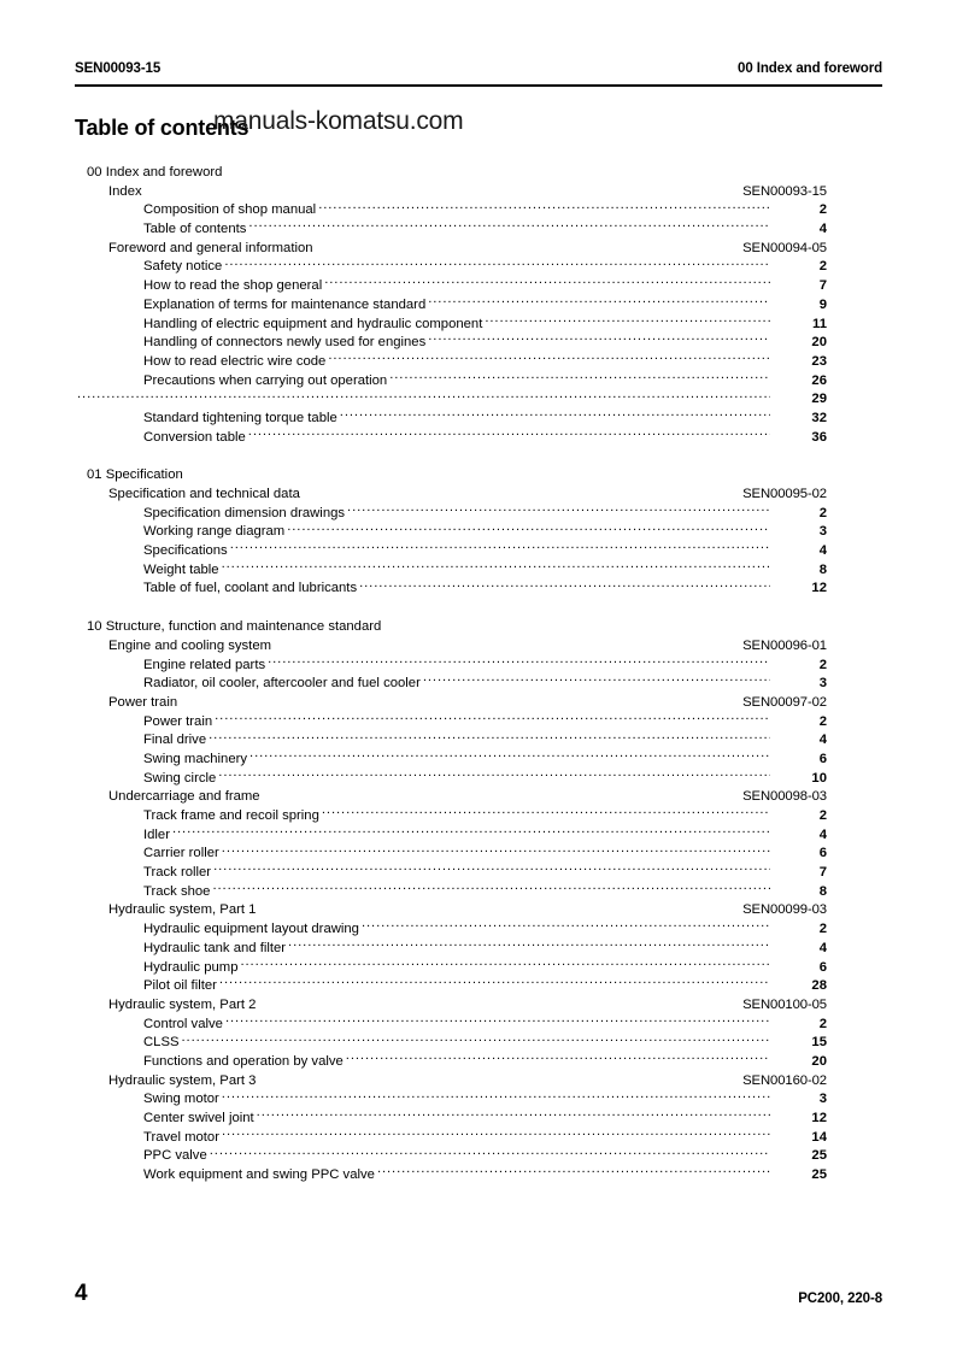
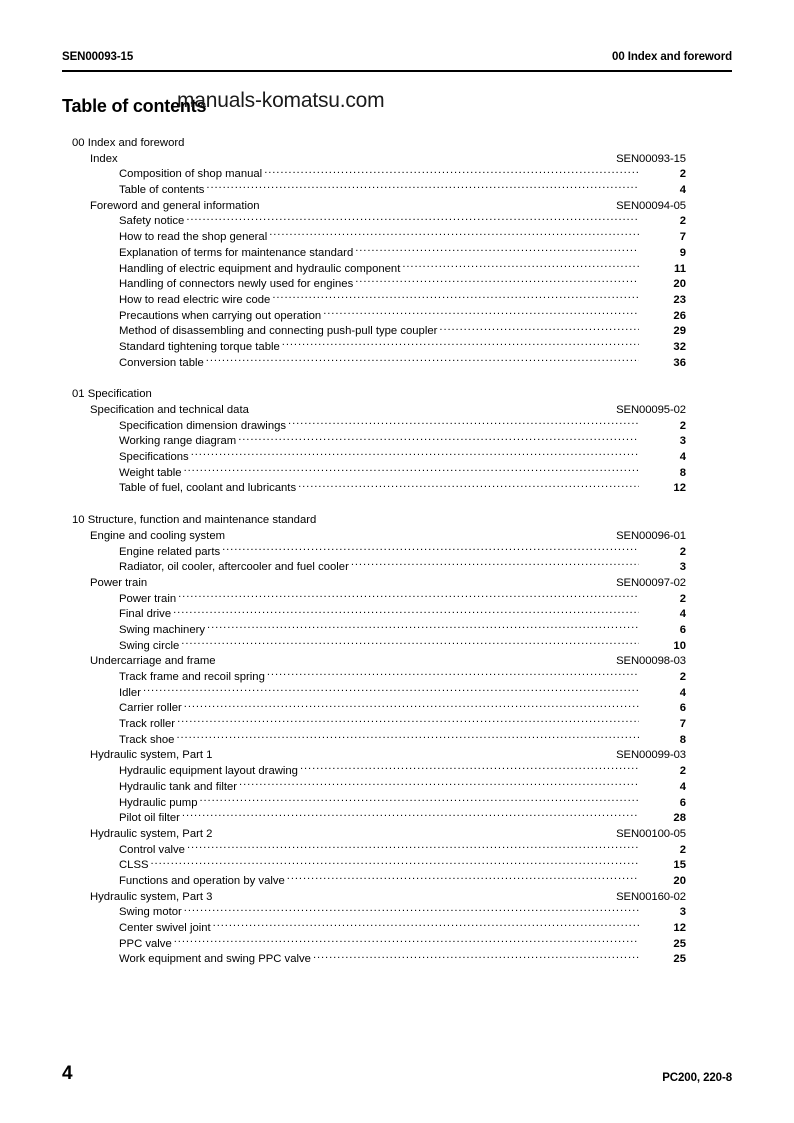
  SEN00093-15
  00 Index and foreword
  Table of contents
  manuals-komatsu.com
  00 Index and foreword
  Index
  SEN00093-15
  Composition of shop manual
  2
  Table of contents
  4
  Foreword and general information
  SEN00094-05
  Safety notice
  2
  How to read the shop general
  7
  Explanation of terms for maintenance standard
  9
  Handling of electric equipment and hydraulic component
  11
  Handling of connectors newly used for engines
  20
  How to read electric wire code
  23
  Precautions when carrying out operation
  26
+ Method of disassembling and connecting push-pull type coupler
  29
  Standard tightening torque table
  32
  Conversion table
  36
  01 Specification
  Specification and technical data
  SEN00095-02
  Specification dimension drawings
  2
  Working range diagram
  3
  Specifications
  4
  Weight table
  8
  Table of fuel, coolant and lubricants
  12
  10 Structure, function and maintenance standard
  Engine and cooling system
  SEN00096-01
  Engine related parts
  2
  Radiator, oil cooler, aftercooler and fuel cooler
  3
  Power train
  SEN00097-02
  Power train
  2
  Final drive
  4
  Swing machinery
  6
  Swing circle
  10
  Undercarriage and frame
  SEN00098-03
  Track frame and recoil spring
  2
  Idler
  4
  Carrier roller
  6
  Track roller
  7
  Track shoe
  8
  Hydraulic system, Part 1
  SEN00099-03
  Hydraulic equipment layout drawing
  2
  Hydraulic tank and filter
  4
  Hydraulic pump
  6
  Pilot oil filter
  28
  Hydraulic system, Part 2
  SEN00100-05
  Control valve
  2
  CLSS
  15
  Functions and operation by valve
  20
  Hydraulic system, Part 3
  SEN00160-02
  Swing motor
  3
  Center swivel joint
  12
- Travel motor
- 14
  PPC valve
  25
  Work equipment and swing PPC valve
  25
  4
  PC200, 220-8
